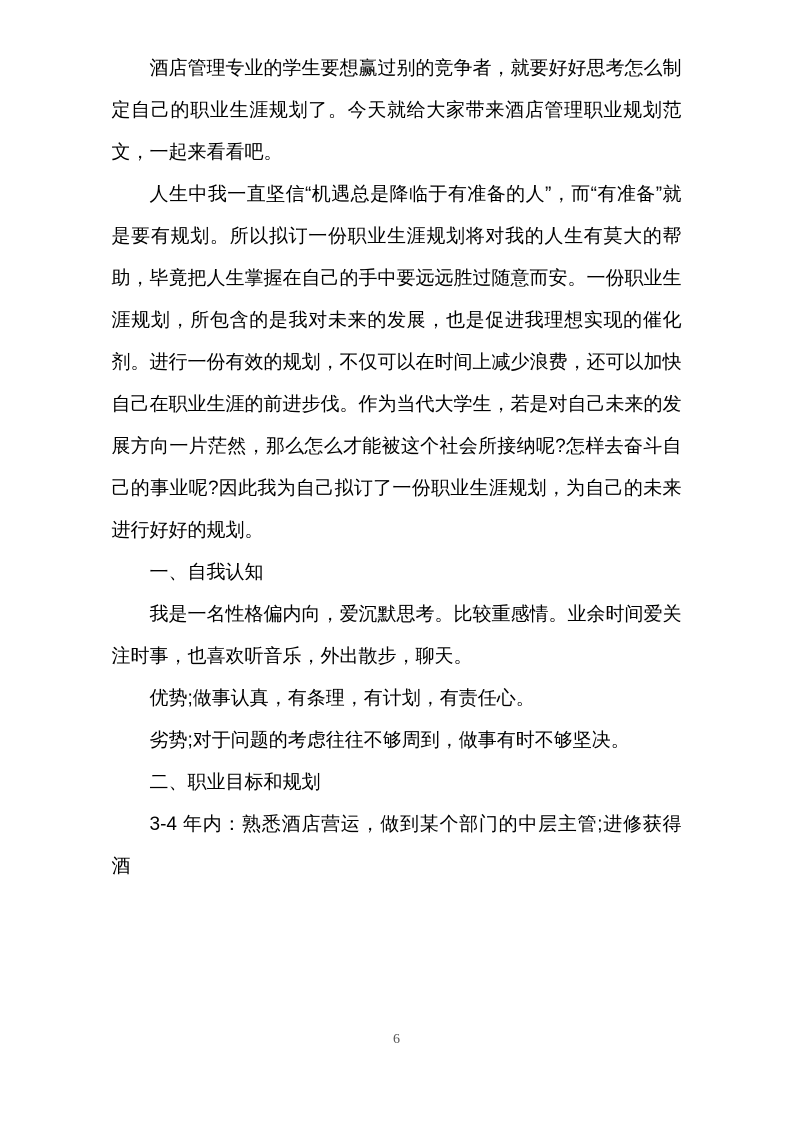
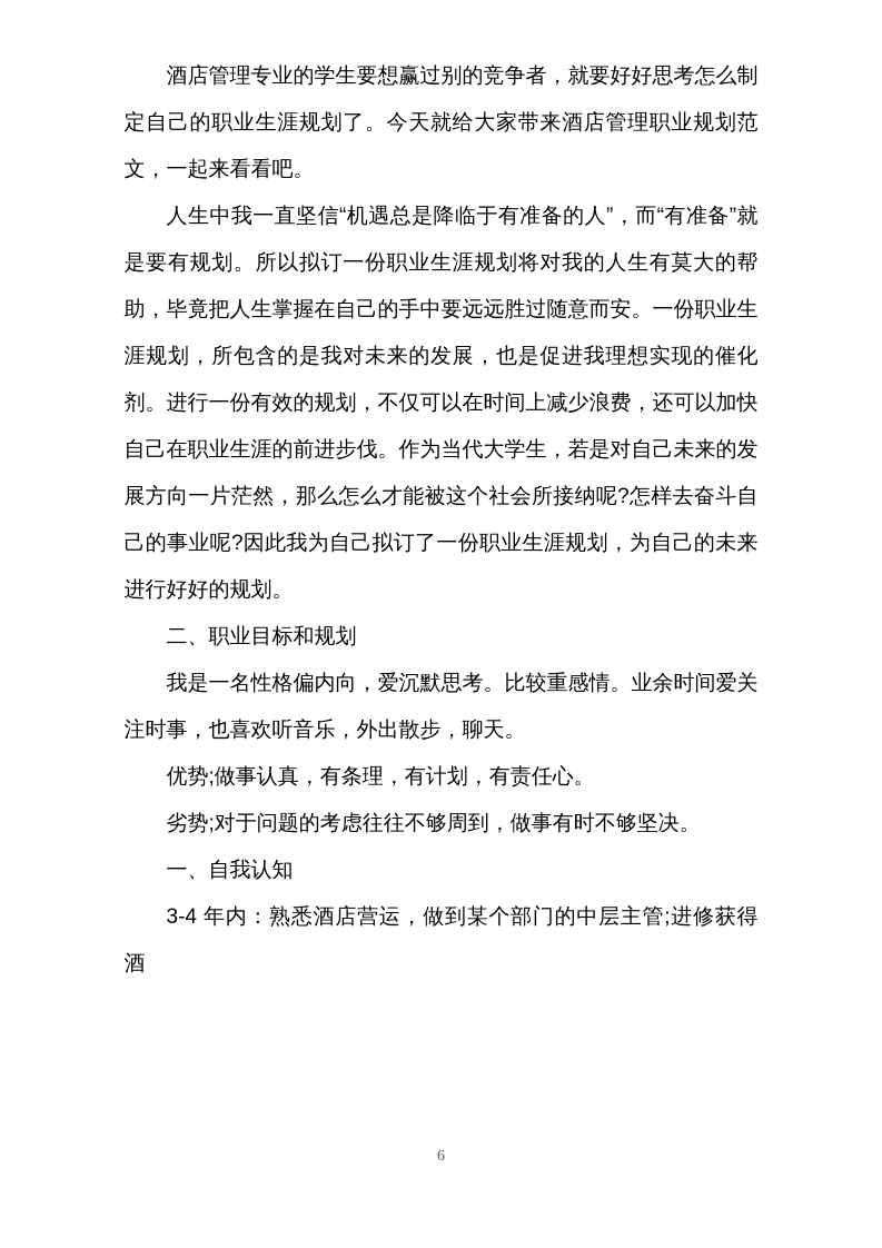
  酒店管理专业的学生要想赢过别的竞争者，就要好好思考怎么制定自己的职业生涯规划了。今天就给大家带来酒店管理职业规划范文，一起来看看吧。
  人生中我一直坚信“机遇总是降临于有准备的人”，而“有准备”就是要有规划。所以拟订一份职业生涯规划将对我的人生有莫大的帮助，毕竟把人生掌握在自己的手中要远远胜过随意而安。一份职业生涯规划，所包含的是我对未来的发展，也是促进我理想实现的催化剂。进行一份有效的规划，不仅可以在时间上减少浪费，还可以加快自己在职业生涯的前进步伐。作为当代大学生，若是对自己未来的发展方向一片茫然，那么怎么才能被这个社会所接纳呢?怎样去奋斗自己的事业呢?因此我为自己拟订了一份职业生涯规划，为自己的未来进行好好的规划。
- 一、自我认知
+ 二、职业目标和规划
  我是一名性格偏内向，爱沉默思考。比较重感情。业余时间爱关注时事，也喜欢听音乐，外出散步，聊天。
  优势;做事认真，有条理，有计划，有责任心。
  劣势;对于问题的考虑往往不够周到，做事有时不够坚决。
- 二、职业目标和规划
+ 一、自我认知
  3-4 年内：熟悉酒店营运，做到某个部门的中层主管;进修获得酒
  6
